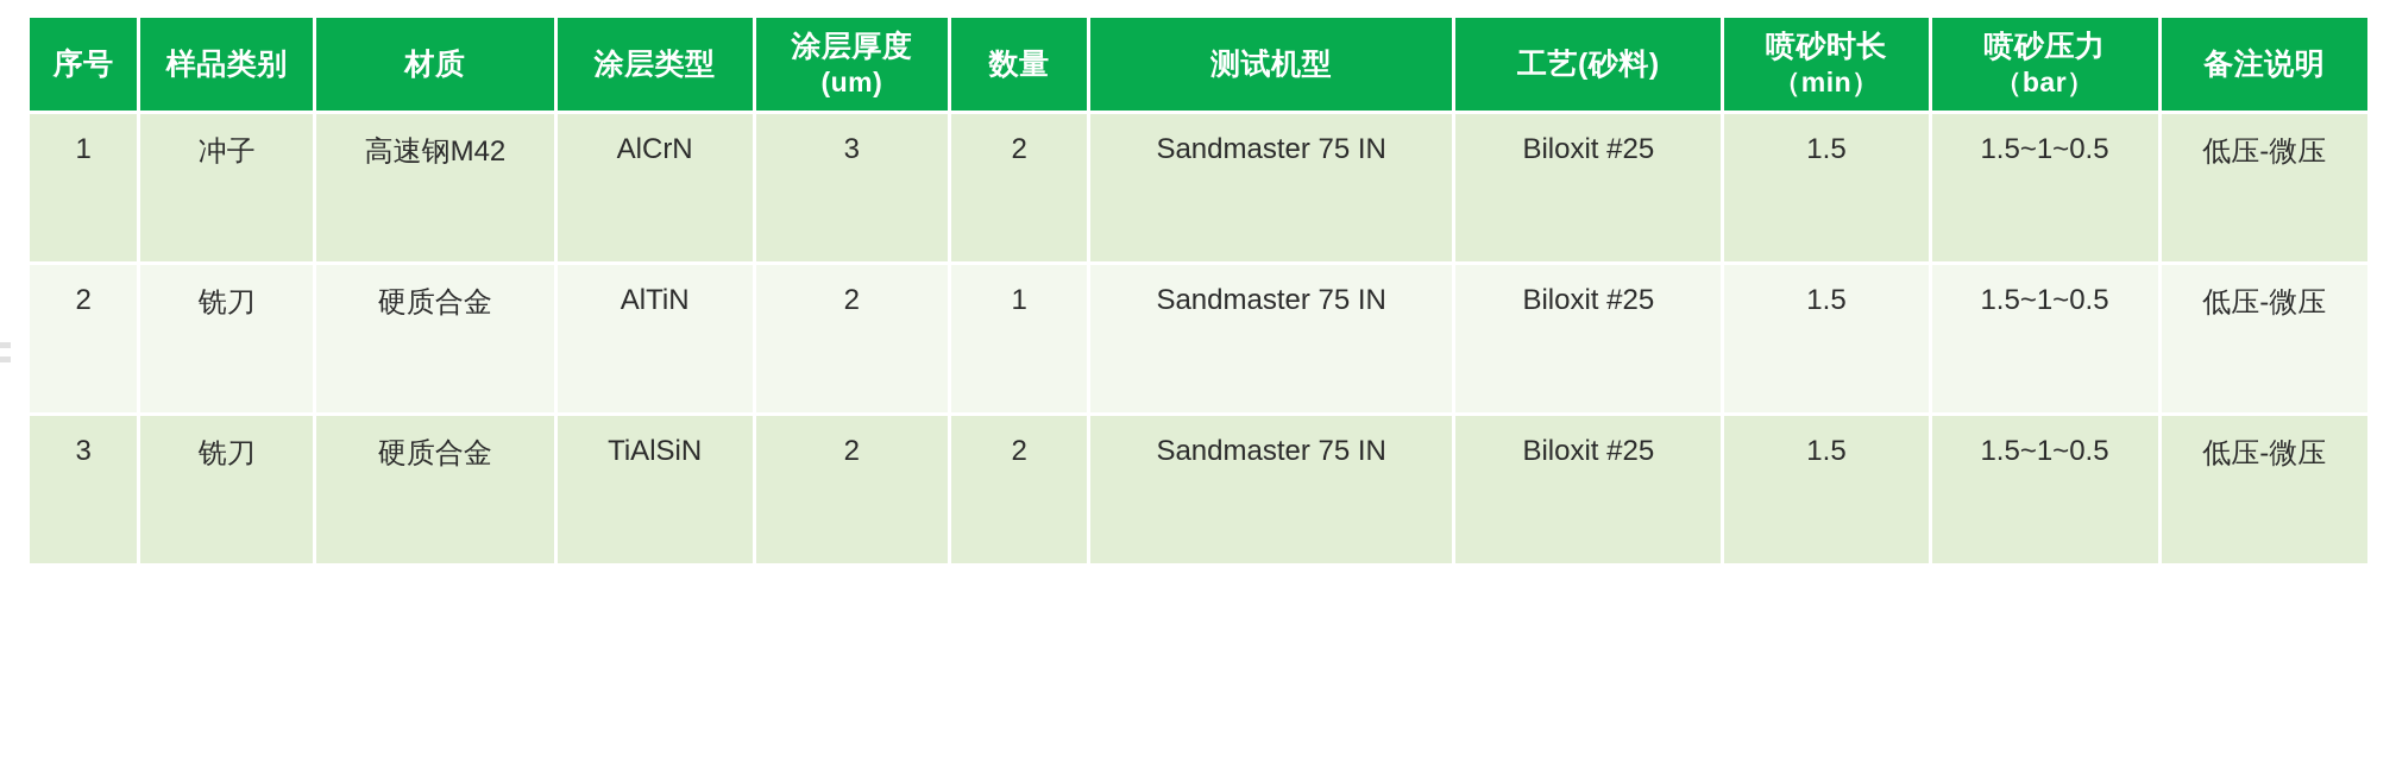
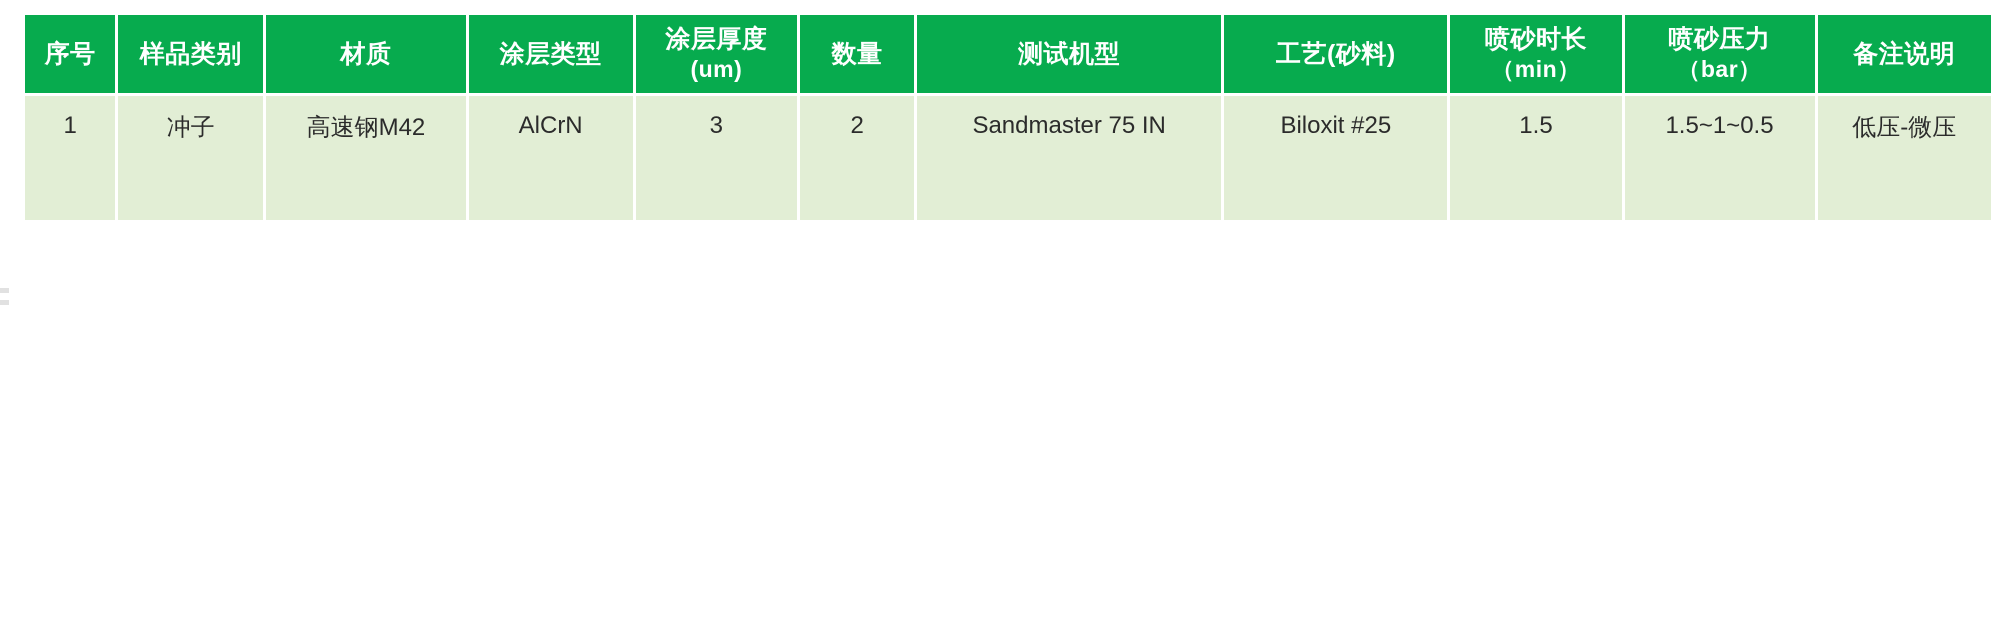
  序号	样品类别	材质	涂层类型	涂层厚度 (um)	数量	测试机型	工艺(砂料)	喷砂时长 （min）	喷砂压力 （bar）	备注说明
  1	冲子	高速钢M42	AlCrN	3	2	Sandmaster 75 IN	Biloxit #25	1.5	1.5~1~0.5	低压-微压
- 2	铣刀	硬质合金	AlTiN	2	1	Sandmaster 75 IN	Biloxit #25	1.5	1.5~1~0.5	低压-微压
- 3	铣刀	硬质合金	TiAlSiN	2	2	Sandmaster 75 IN	Biloxit #25	1.5	1.5~1~0.5	低压-微压
